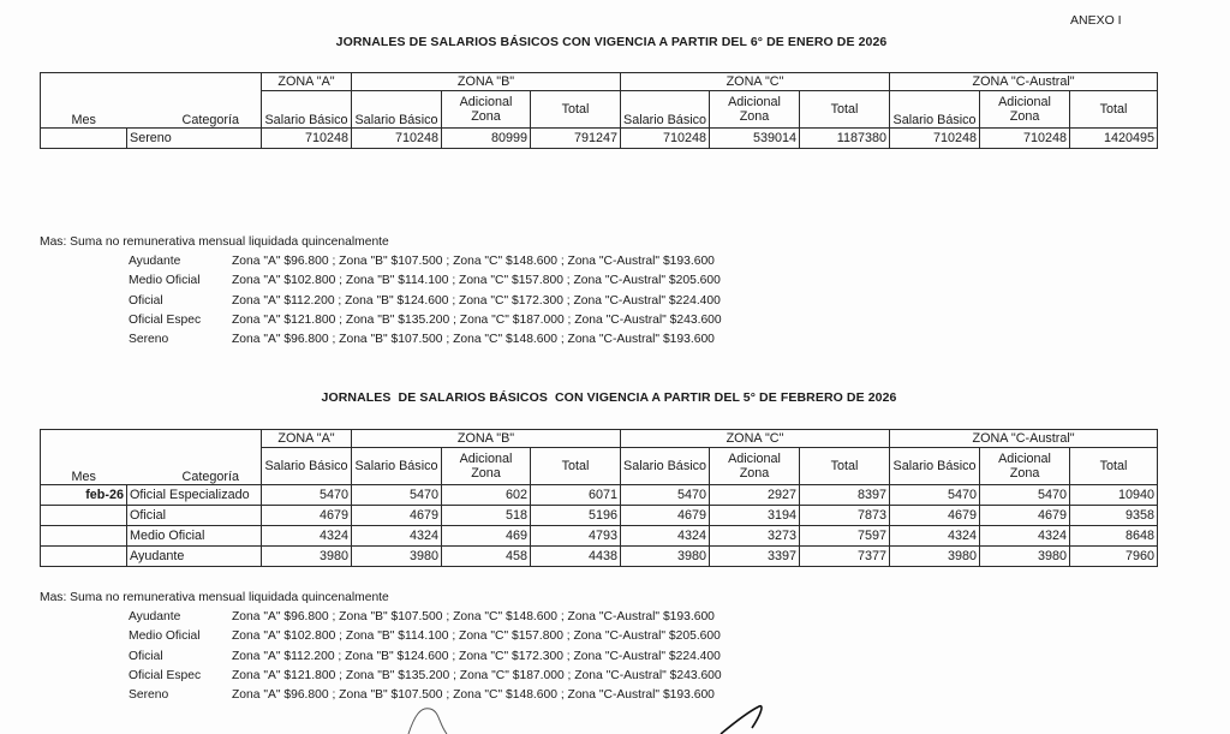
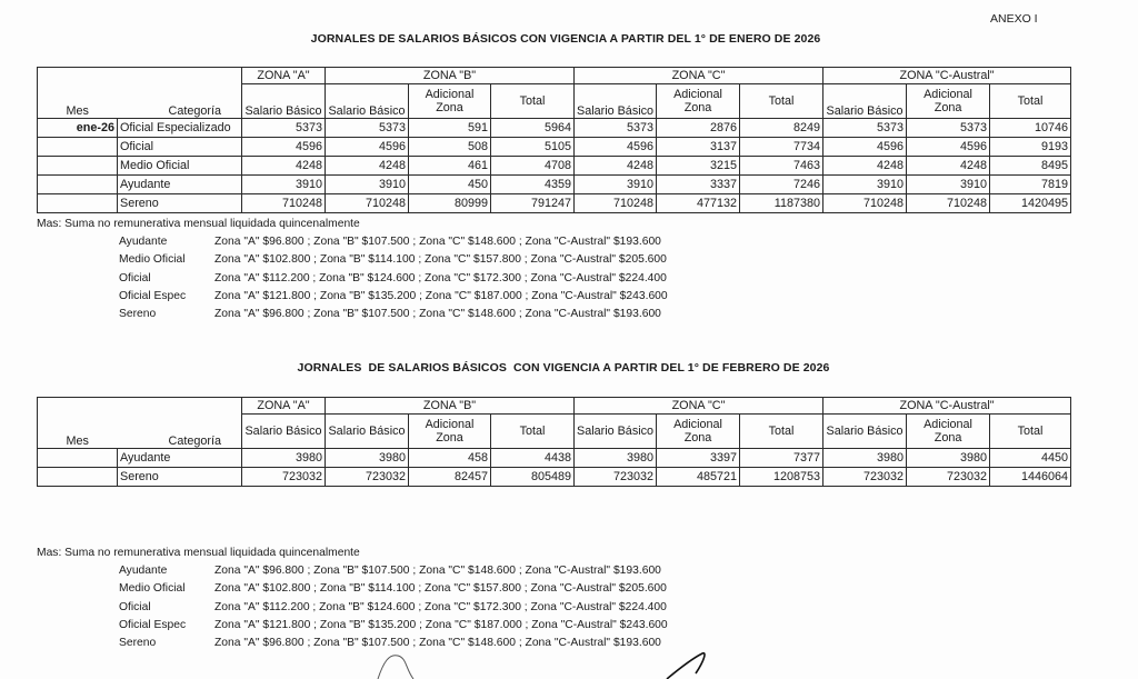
  ANEXO I
- JORNALES DE SALARIOS BÁSICOS CON VIGENCIA A PARTIR DEL 6° DE ENERO DE 2026
+ JORNALES DE SALARIOS BÁSICOS CON VIGENCIA A PARTIR DEL 1° DE ENERO DE 2026
  	ZONA "A"	ZONA "B"	ZONA "C"	ZONA "C-Austral"
  Mes	Categoría	Salario Básico	Salario Básico	Adicional Zona	Total	Salario Básico	Adicional Zona	Total	Salario Básico	Adicional Zona	Total
+ ene-26	Oficial Especializado	5373	5373	591	5964	5373	2876	8249	5373	5373	10746
+ 	Oficial	4596	4596	508	5105	4596	3137	7734	4596	4596	9193
+ 	Medio Oficial	4248	4248	461	4708	4248	3215	7463	4248	4248	8495
+ 	Ayudante	3910	3910	450	4359	3910	3337	7246	3910	3910	7819
- 	Sereno	710248	710248	80999	791247	710248	539014	1187380	710248	710248	1420495
+ 	Sereno	710248	710248	80999	791247	710248	477132	1187380	710248	710248	1420495
  Mas: Suma no remunerativa mensual liquidada quincenalmente
  Ayudante
  Zona "A" $96.800 ; Zona "B" $107.500 ; Zona "C" $148.600 ; Zona "C-Austral" $193.600
  Medio Oficial
  Zona "A" $102.800 ; Zona "B" $114.100 ; Zona "C" $157.800 ; Zona "C-Austral" $205.600
  Oficial
  Zona "A" $112.200 ; Zona "B" $124.600 ; Zona "C" $172.300 ; Zona "C-Austral" $224.400
  Oficial Espec
  Zona "A" $121.800 ; Zona "B" $135.200 ; Zona "C" $187.000 ; Zona "C-Austral" $243.600
  Sereno
  Zona "A" $96.800 ; Zona "B" $107.500 ; Zona "C" $148.600 ; Zona "C-Austral" $193.600
- JORNALES DE SALARIOS BÁSICOS CON VIGENCIA A PARTIR DEL 5° DE FEBRERO DE 2026
+ JORNALES DE SALARIOS BÁSICOS CON VIGENCIA A PARTIR DEL 1° DE FEBRERO DE 2026
  	ZONA "A"	ZONA "B"	ZONA "C"	ZONA "C-Austral"
  Mes	Categoría	Salario Básico	Salario Básico	Adicional Zona	Total	Salario Básico	Adicional Zona	Total	Salario Básico	Adicional Zona	Total
- feb-26	Oficial Especializado	5470	5470	602	6071	5470	2927	8397	5470	5470	10940
- 	Oficial	4679	4679	518	5196	4679	3194	7873	4679	4679	9358
- 	Medio Oficial	4324	4324	469	4793	4324	3273	7597	4324	4324	8648
- 	Ayudante	3980	3980	458	4438	3980	3397	7377	3980	3980	7960
+ 	Ayudante	3980	3980	458	4438	3980	3397	7377	3980	3980	4450
+ 	Sereno	723032	723032	82457	805489	723032	485721	1208753	723032	723032	1446064
  Mas: Suma no remunerativa mensual liquidada quincenalmente
  Ayudante
  Zona "A" $96.800 ; Zona "B" $107.500 ; Zona "C" $148.600 ; Zona "C-Austral" $193.600
  Medio Oficial
  Zona "A" $102.800 ; Zona "B" $114.100 ; Zona "C" $157.800 ; Zona "C-Austral" $205.600
  Oficial
  Zona "A" $112.200 ; Zona "B" $124.600 ; Zona "C" $172.300 ; Zona "C-Austral" $224.400
  Oficial Espec
  Zona "A" $121.800 ; Zona "B" $135.200 ; Zona "C" $187.000 ; Zona "C-Austral" $243.600
  Sereno
  Zona "A" $96.800 ; Zona "B" $107.500 ; Zona "C" $148.600 ; Zona "C-Austral" $193.600
